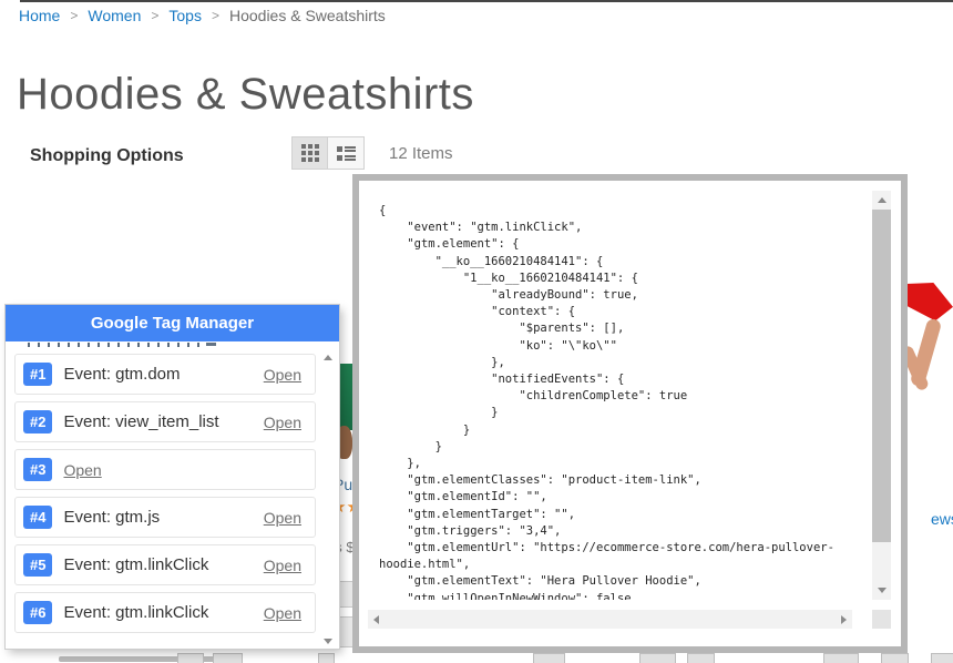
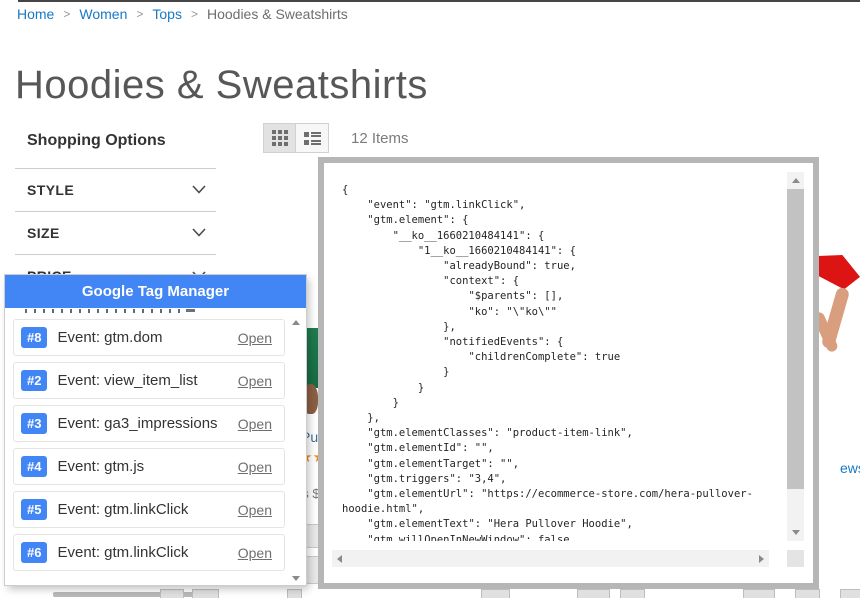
  Home
  >
  Women
  >
  Tops
  >
  Hoodies & Sweatshirts
  Hoodies & Sweatshirts
  Shopping Options
+ STYLE
+ SIZE
  12 Items
  Google Tag Manager
- #1
+ #8
  Event: gtm.dom
  Open
  #2
  Event: view_item_list
  Open
  #3
+ Event: ga3_impressions
  Open
  #4
  Event: gtm.js
  Open
  #5
  Event: gtm.linkClick
  Open
  #6
  Event: gtm.linkClick
  Open
  {
  "event": "gtm.linkClick",
  "gtm.element": {
  "__ko__1660210484141": {
  "1__ko__1660210484141": {
  "alreadyBound": true,
  "context": {
  "$parents": [],
  "ko": "\"ko\""
  },
  "notifiedEvents": {
  "childrenComplete": true
  }
  }
  }
  },
  "gtm.elementClasses": "product-item-link",
  "gtm.elementId": "",
  "gtm.elementTarget": "",
  "gtm.triggers": "3,4",
  "gtm.elementUrl": "https://ecommerce-store.com/hera-pullover-hoodie.html",
  "gtm.elementText": "Hera Pullover Hoodie",
  "gtm.willOpenInNewWindow": false,
